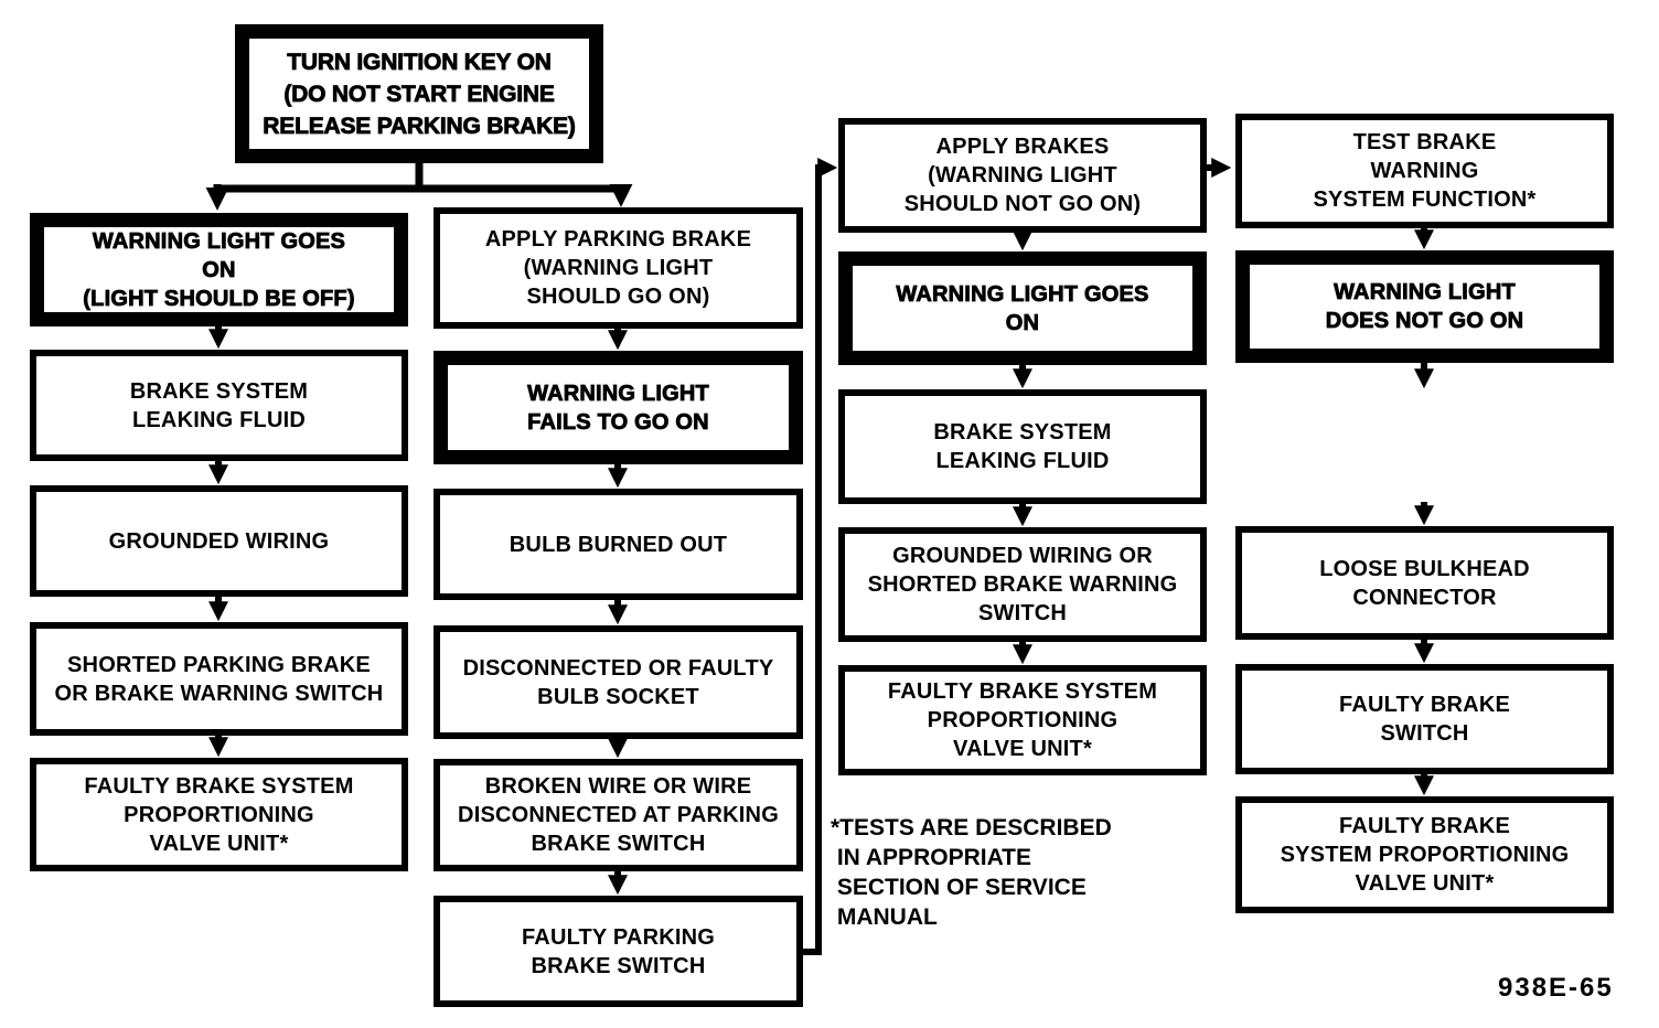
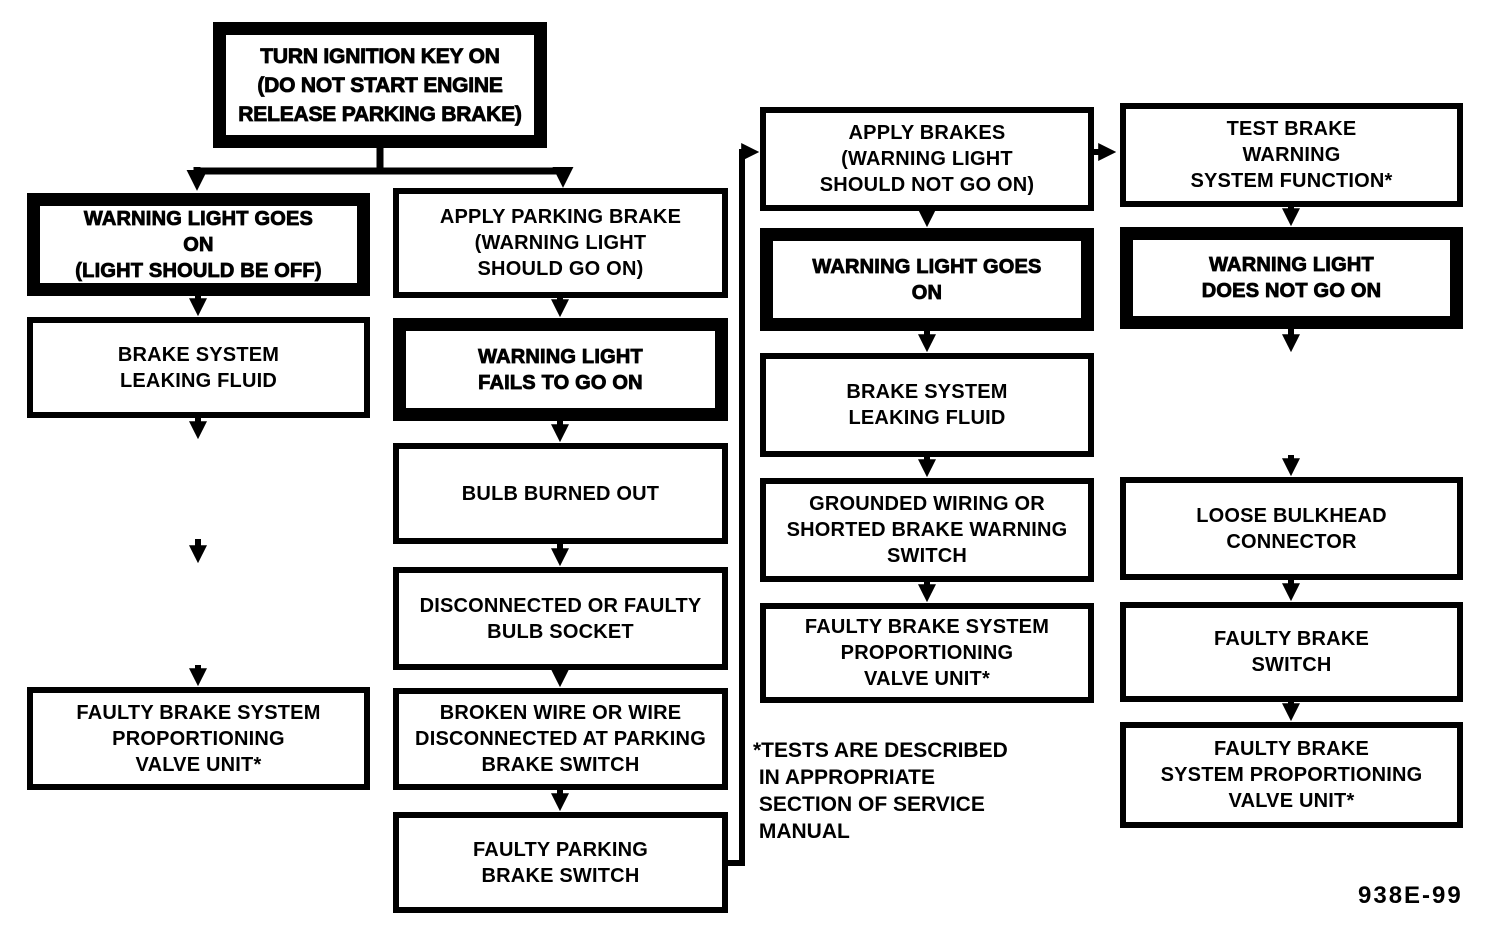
  TURN IGNITION KEY ON
  (DO NOT START ENGINE
  RELEASE PARKING BRAKE)
  WARNING LIGHT GOES
  ON
  (LIGHT SHOULD BE OFF)
  BRAKE SYSTEM
  LEAKING FLUID
- GROUNDED WIRING
- SHORTED PARKING BRAKE
- OR BRAKE WARNING SWITCH
  FAULTY BRAKE SYSTEM
  PROPORTIONING
  VALVE UNIT*
  APPLY PARKING BRAKE
  (WARNING LIGHT
  SHOULD GO ON)
  WARNING LIGHT
  FAILS TO GO ON
  BULB BURNED OUT
  DISCONNECTED OR FAULTY
  BULB SOCKET
  BROKEN WIRE OR WIRE
  DISCONNECTED AT PARKING
  BRAKE SWITCH
  FAULTY PARKING
  BRAKE SWITCH
  APPLY BRAKES
  (WARNING LIGHT
  SHOULD NOT GO ON)
  WARNING LIGHT GOES
  ON
  BRAKE SYSTEM
  LEAKING FLUID
  GROUNDED WIRING OR
  SHORTED BRAKE WARNING
  SWITCH
  FAULTY BRAKE SYSTEM
  PROPORTIONING
  VALVE UNIT*
  TEST BRAKE
  WARNING
  SYSTEM FUNCTION*
  WARNING LIGHT
  DOES NOT GO ON
  LOOSE BULKHEAD
  CONNECTOR
  FAULTY BRAKE
  SWITCH
  FAULTY BRAKE
  SYSTEM PROPORTIONING
  VALVE UNIT*
  *TESTS ARE DESCRIBED
  IN APPROPRIATE
  SECTION OF SERVICE
  MANUAL
- 938E-65
+ 938E-99
